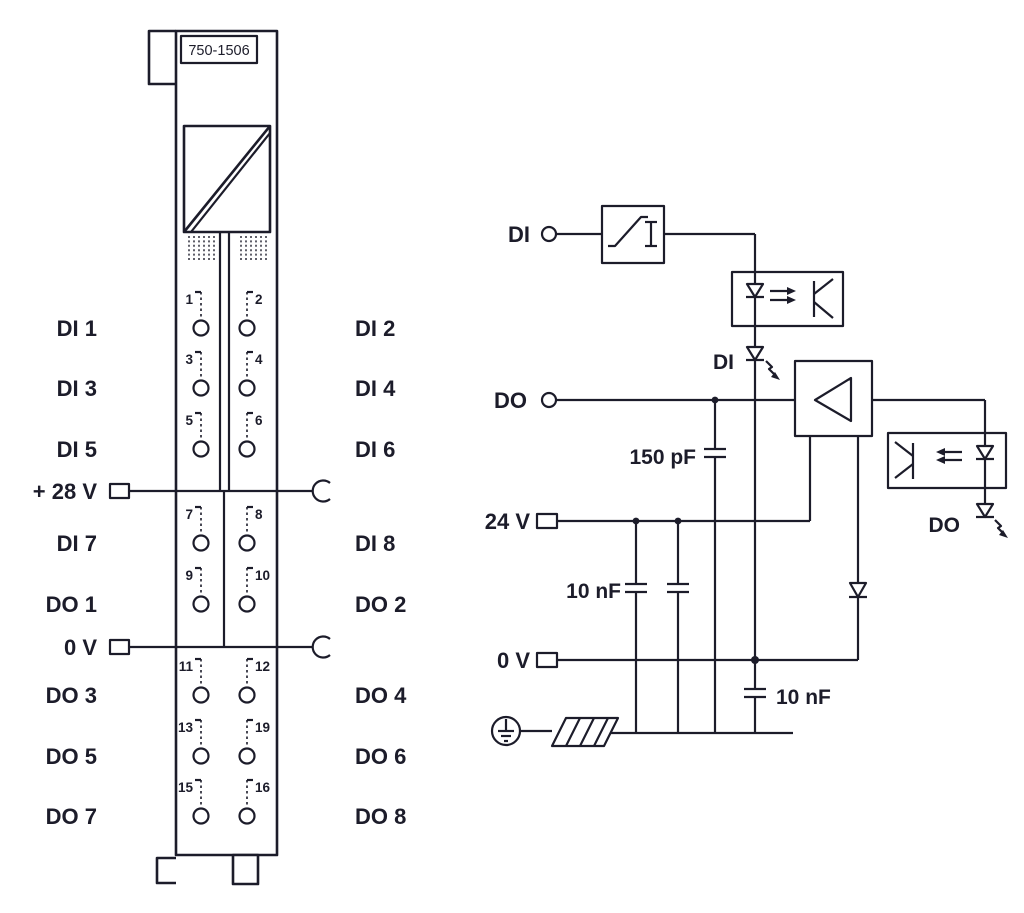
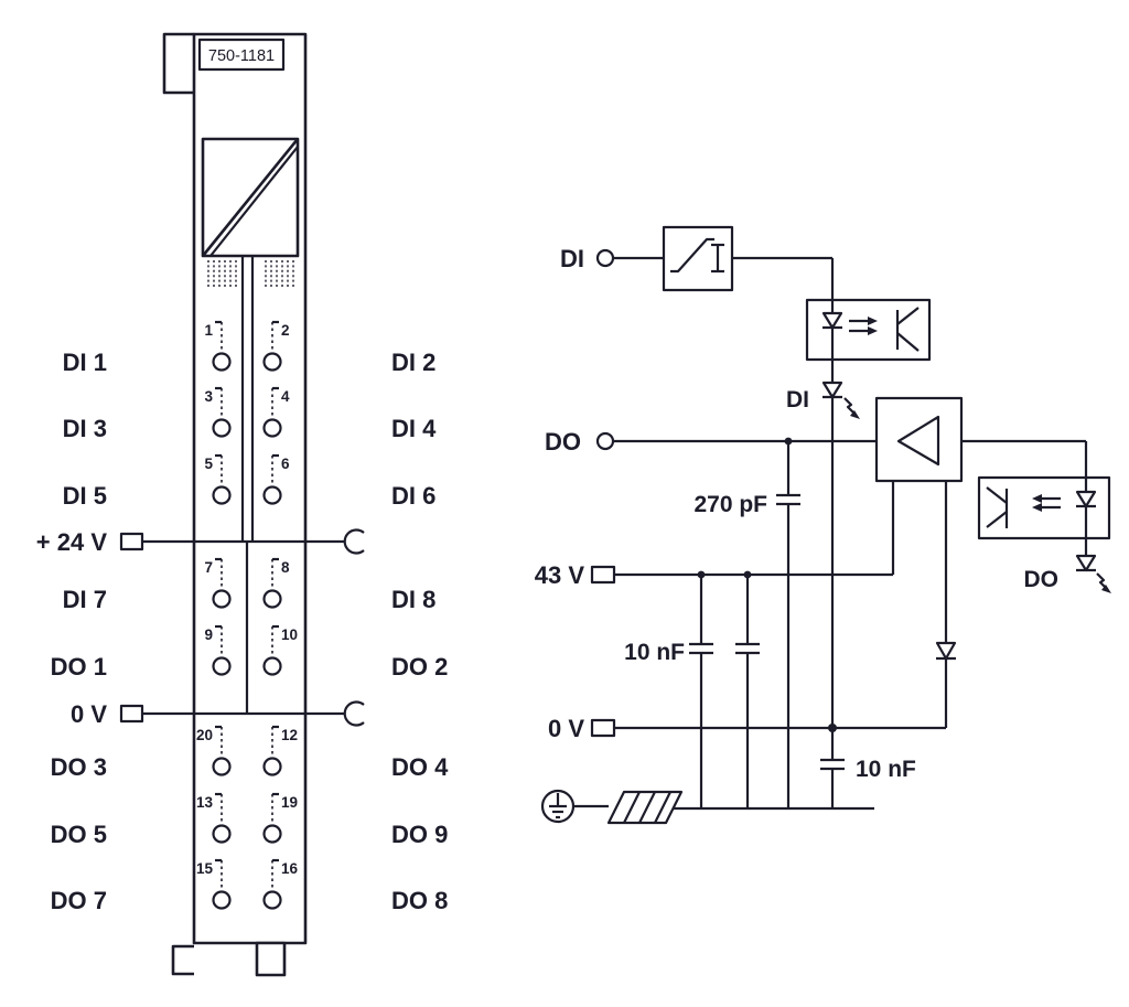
- 750-1506
+ 750-1181
  1
  2
  3
  4
  5
  6
  7
  8
  9
  10
- 11
+ 20
  12
  13
  19
  15
  16
  DI 1
  DI 3
  DI 5
- + 28 V
+ + 24 V
  DI 7
  DO 1
  0 V
  DO 3
  DO 5
  DO 7
  DI 2
  DI 4
  DI 6
  DI 8
  DO 2
  DO 4
- DO 6
+ DO 9
  DO 8
  DI
  DI
  DO
- 150 pF
+ 270 pF
  DO
- 24 V
+ 43 V
  10 nF
  0 V
  10 nF
